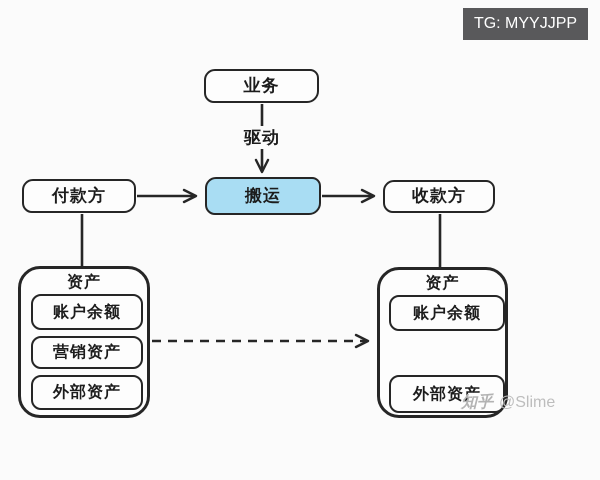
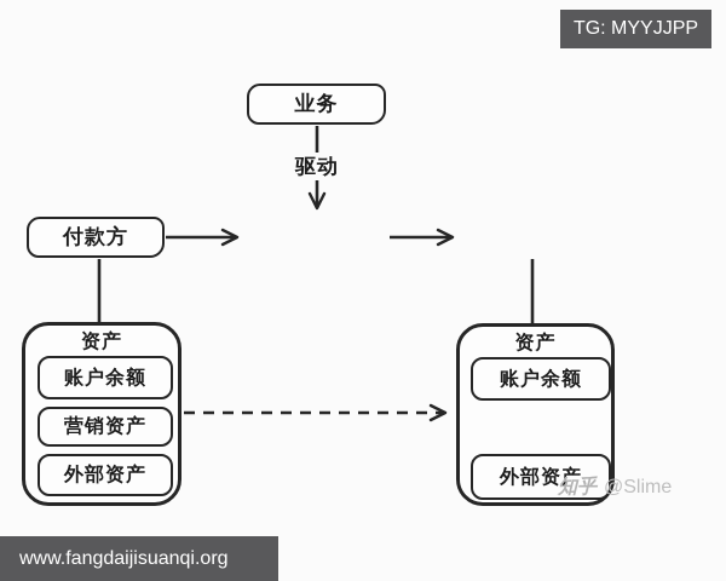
  业务
  驱动
  付款方
- 搬运
- 收款方
  资产
  账户余额
  营销资产
  外部资产
  资产
  账户余额
  外部资产
  TG: MYYJJPP
+ www.fangdaijisuanqi.org
  知乎 @Slime
